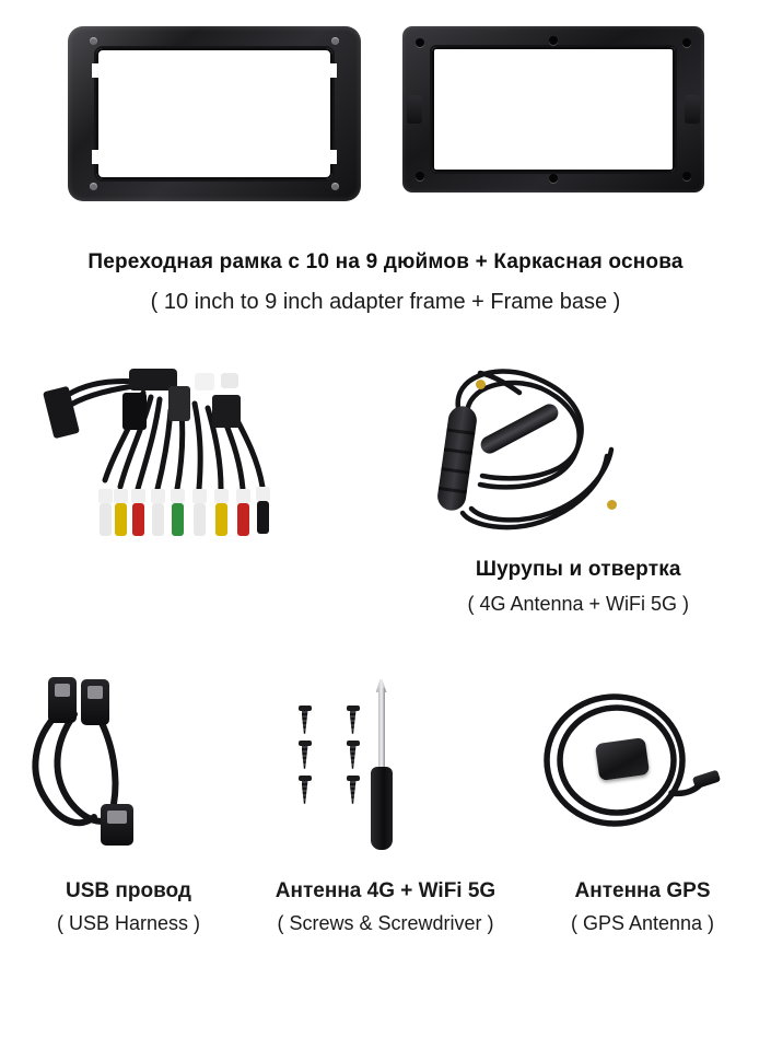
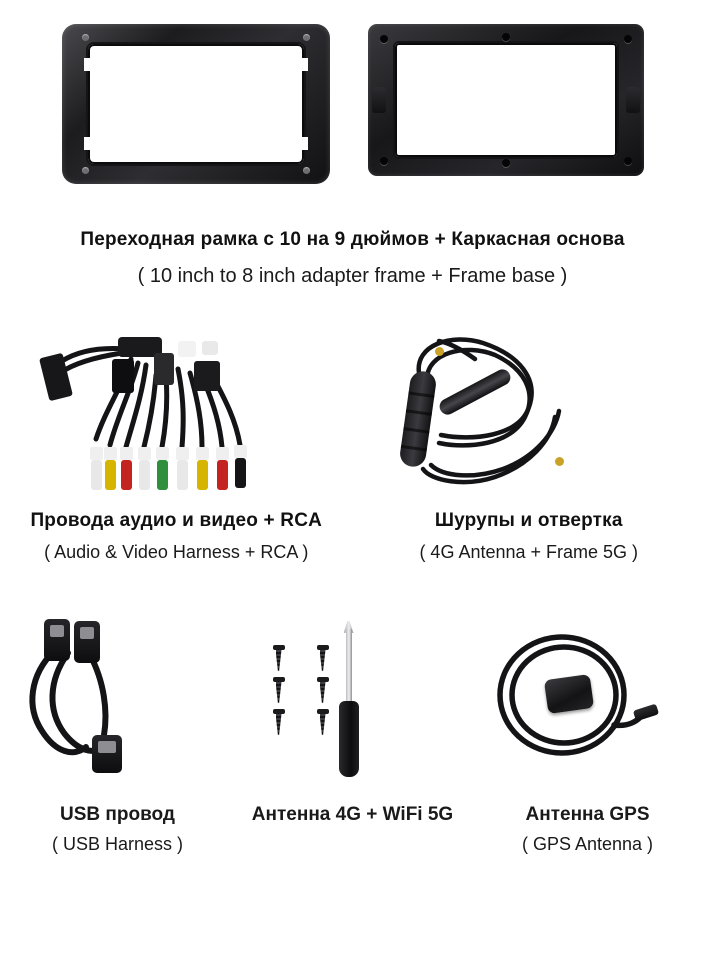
  Переходная рамка с 10 на 9 дюймов + Каркасная основа
- ( 10 inch to 9 inch adapter frame + Frame base )
+ ( 10 inch to 8 inch adapter frame + Frame base )
+ Провода аудио и видео + RCA
+ ( Audio & Video Harness + RCA )
  Шурупы и отвертка
- ( 4G Antenna + WiFi 5G )
+ ( 4G Antenna + Frame 5G )
  USB провод
  ( USB Harness )
  Антенна 4G + WiFi 5G
- ( Screws & Screwdriver )
  Антенна GPS
  ( GPS Antenna )
